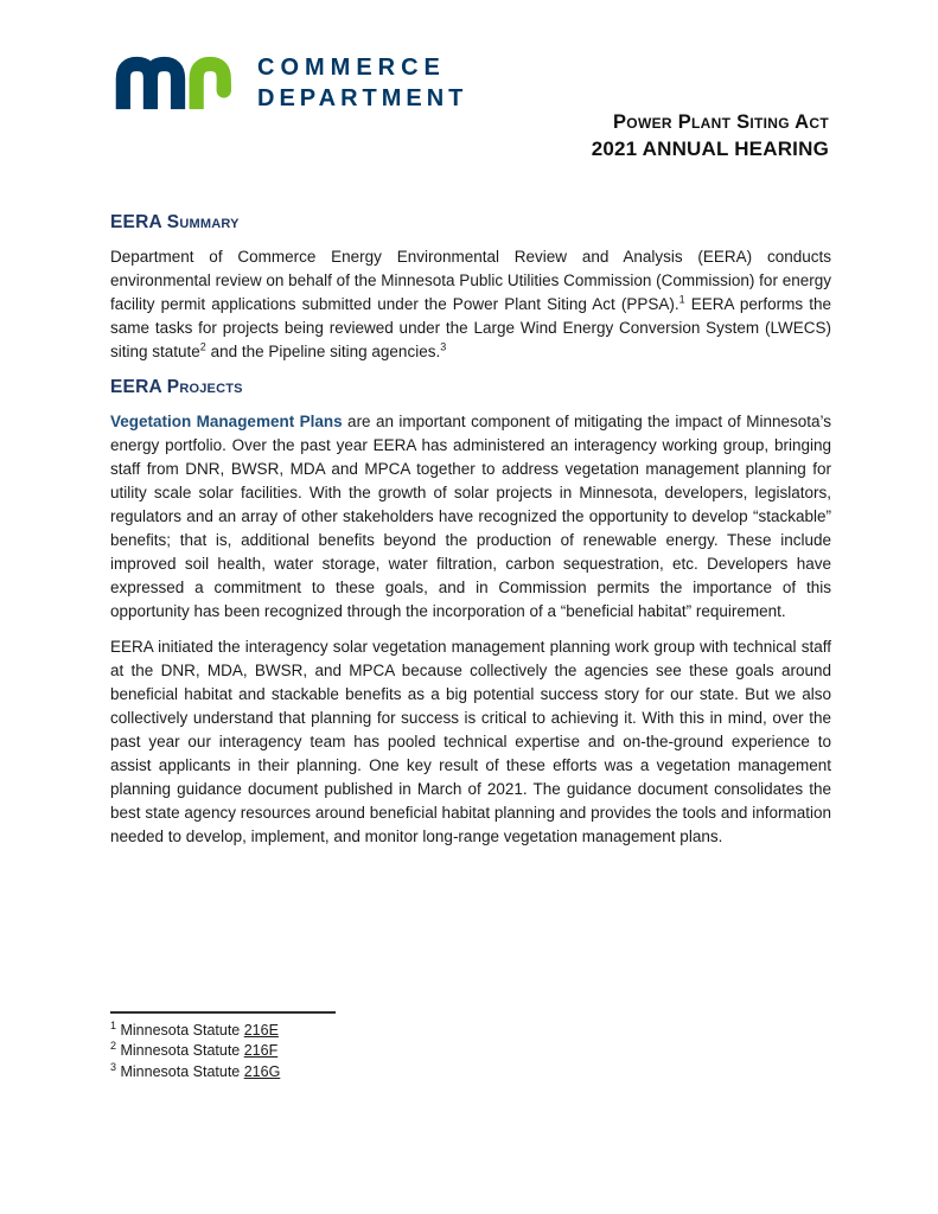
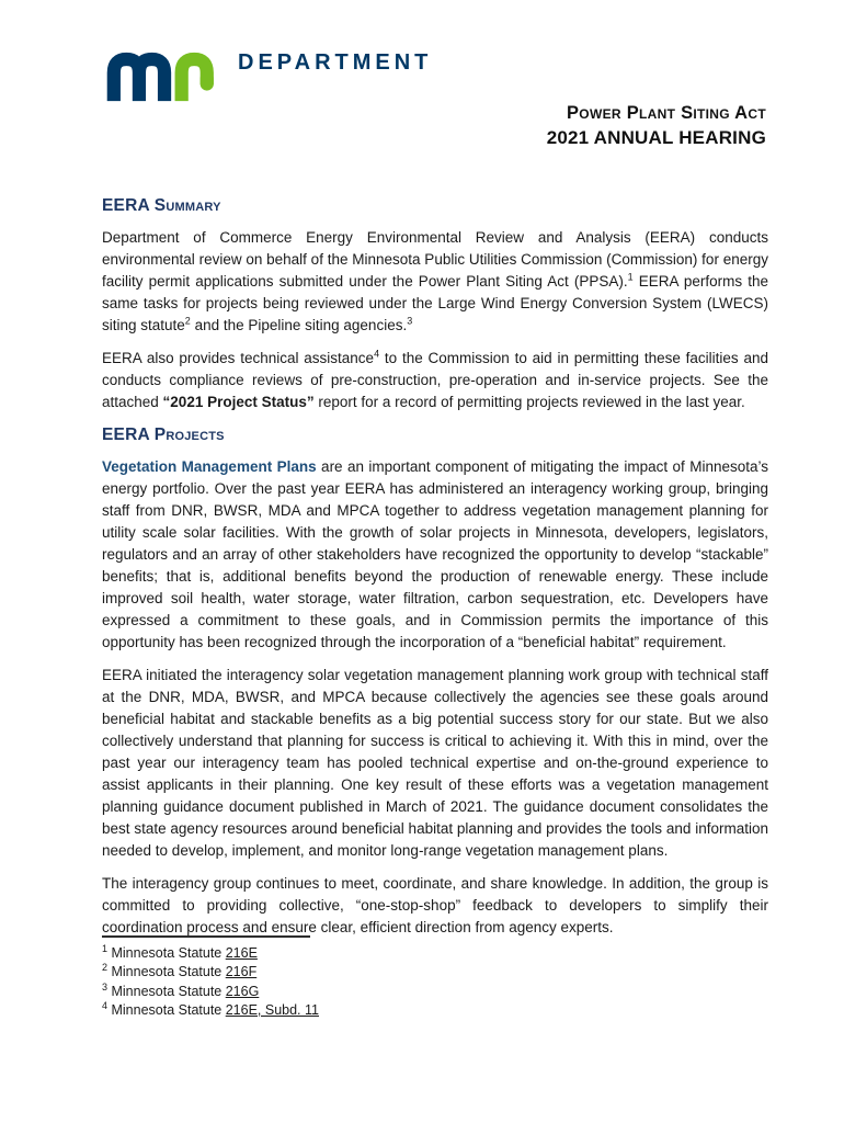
- COMMERCE
  DEPARTMENT
  Power Plant Siting Act
  2021 ANNUAL HEARING
  EERA Summary
  Department of Commerce Energy Environmental Review and Analysis (EERA) conducts environmental review on behalf of the Minnesota Public Utilities Commission (Commission) for energy facility permit applications submitted under the Power Plant Siting Act (PPSA).1 EERA performs the same tasks for projects being reviewed under the Large Wind Energy Conversion System (LWECS) siting statute2 and the Pipeline siting agencies.3
+ EERA also provides technical assistance4 to the Commission to aid in permitting these facilities and conducts compliance reviews of pre-construction, pre-operation and in-service projects. See the attached “2021 Project Status” report for a record of permitting projects reviewed in the last year.
  EERA Projects
  Vegetation Management Plans are an important component of mitigating the impact of Minnesota’s energy portfolio. Over the past year EERA has administered an interagency working group, bringing staff from DNR, BWSR, MDA and MPCA together to address vegetation management planning for utility scale solar facilities. With the growth of solar projects in Minnesota, developers, legislators, regulators and an array of other stakeholders have recognized the opportunity to develop “stackable” benefits; that is, additional benefits beyond the production of renewable energy. These include improved soil health, water storage, water filtration, carbon sequestration, etc. Developers have expressed a commitment to these goals, and in Commission permits the importance of this opportunity has been recognized through the incorporation of a “beneficial habitat” requirement.
  EERA initiated the interagency solar vegetation management planning work group with technical staff at the DNR, MDA, BWSR, and MPCA because collectively the agencies see these goals around beneficial habitat and stackable benefits as a big potential success story for our state. But we also collectively understand that planning for success is critical to achieving it. With this in mind, over the past year our interagency team has pooled technical expertise and on-the-ground experience to assist applicants in their planning. One key result of these efforts was a vegetation management planning guidance document published in March of 2021. The guidance document consolidates the best state agency resources around beneficial habitat planning and provides the tools and information needed to develop, implement, and monitor long-range vegetation management plans.
+ The interagency group continues to meet, coordinate, and share knowledge. In addition, the group is committed to providing collective, “one-stop-shop” feedback to developers to simplify their coordination process and ensure clear, efficient direction from agency experts.
  1 Minnesota Statute 216E
  2 Minnesota Statute 216F
  3 Minnesota Statute 216G
+ 4 Minnesota Statute 216E, Subd. 11
